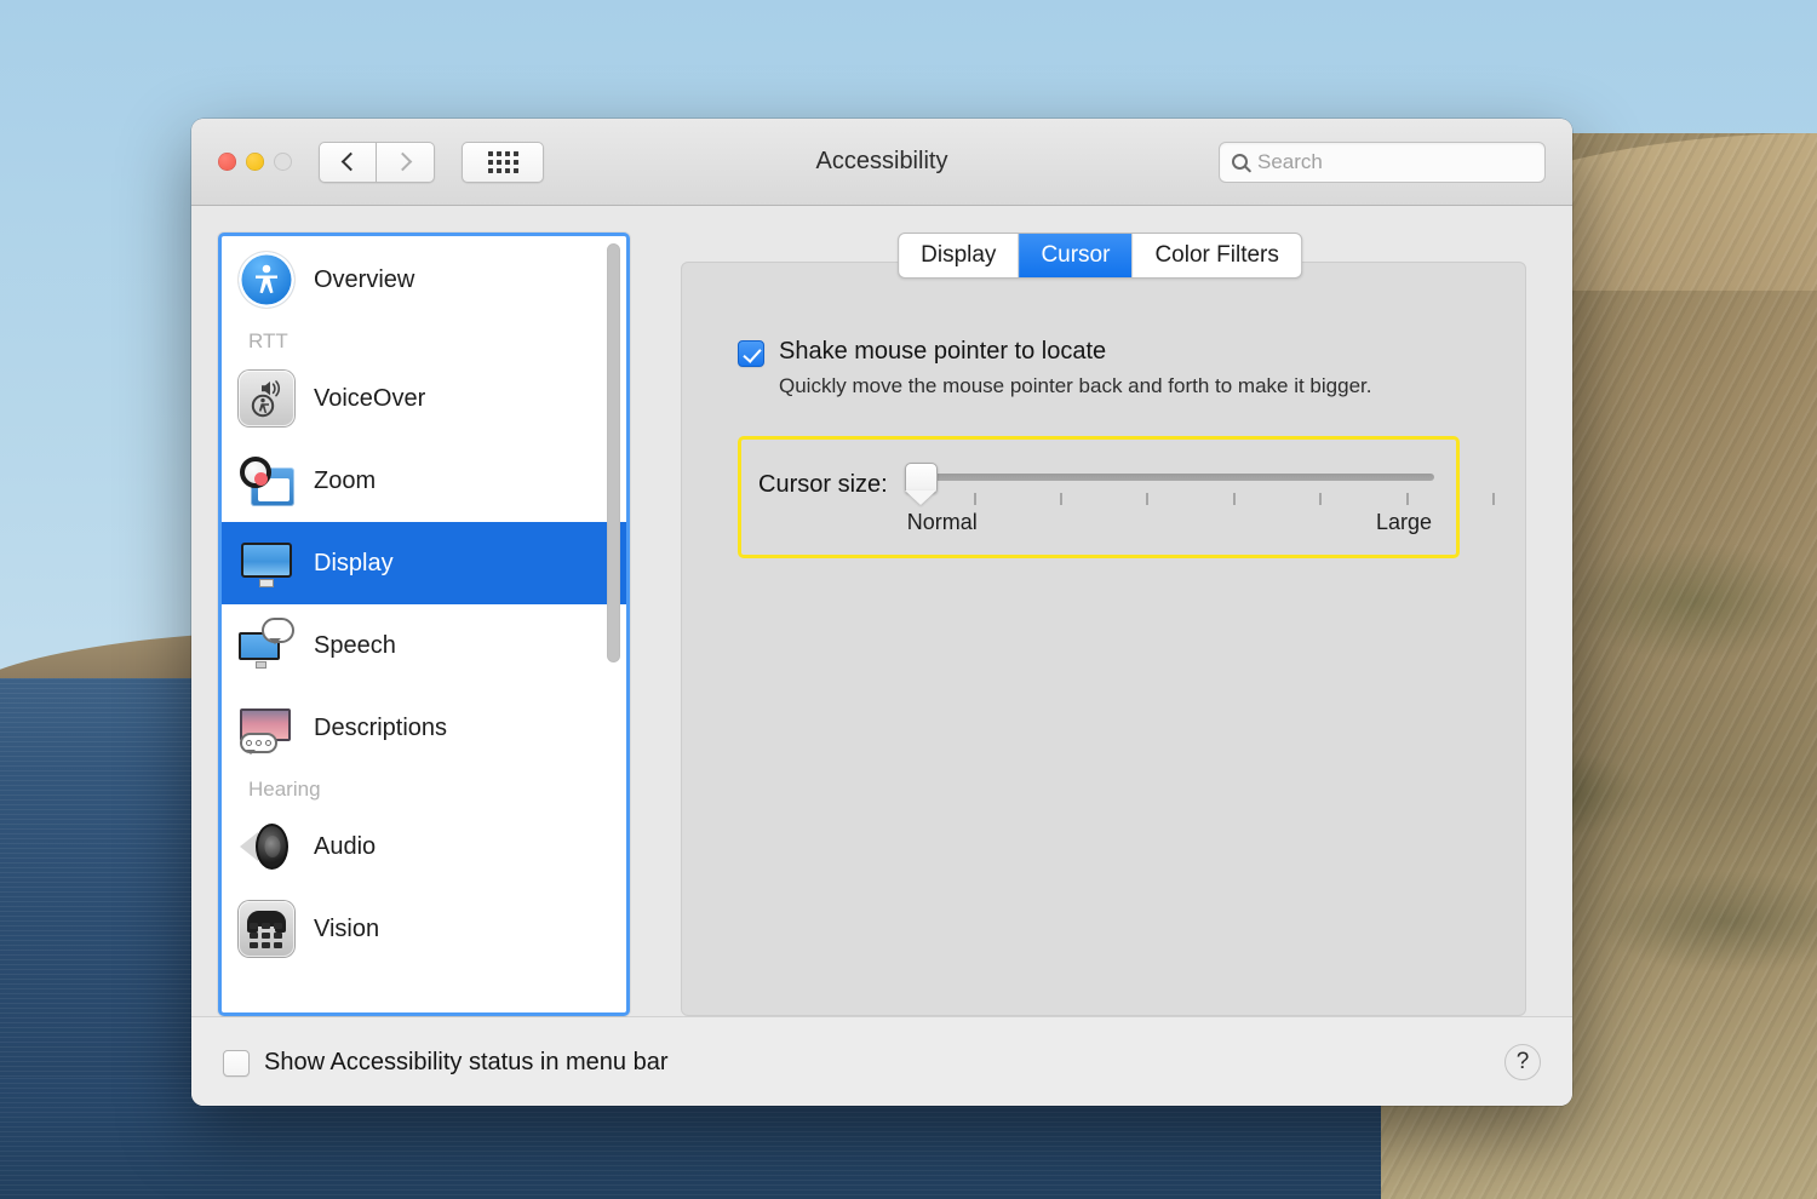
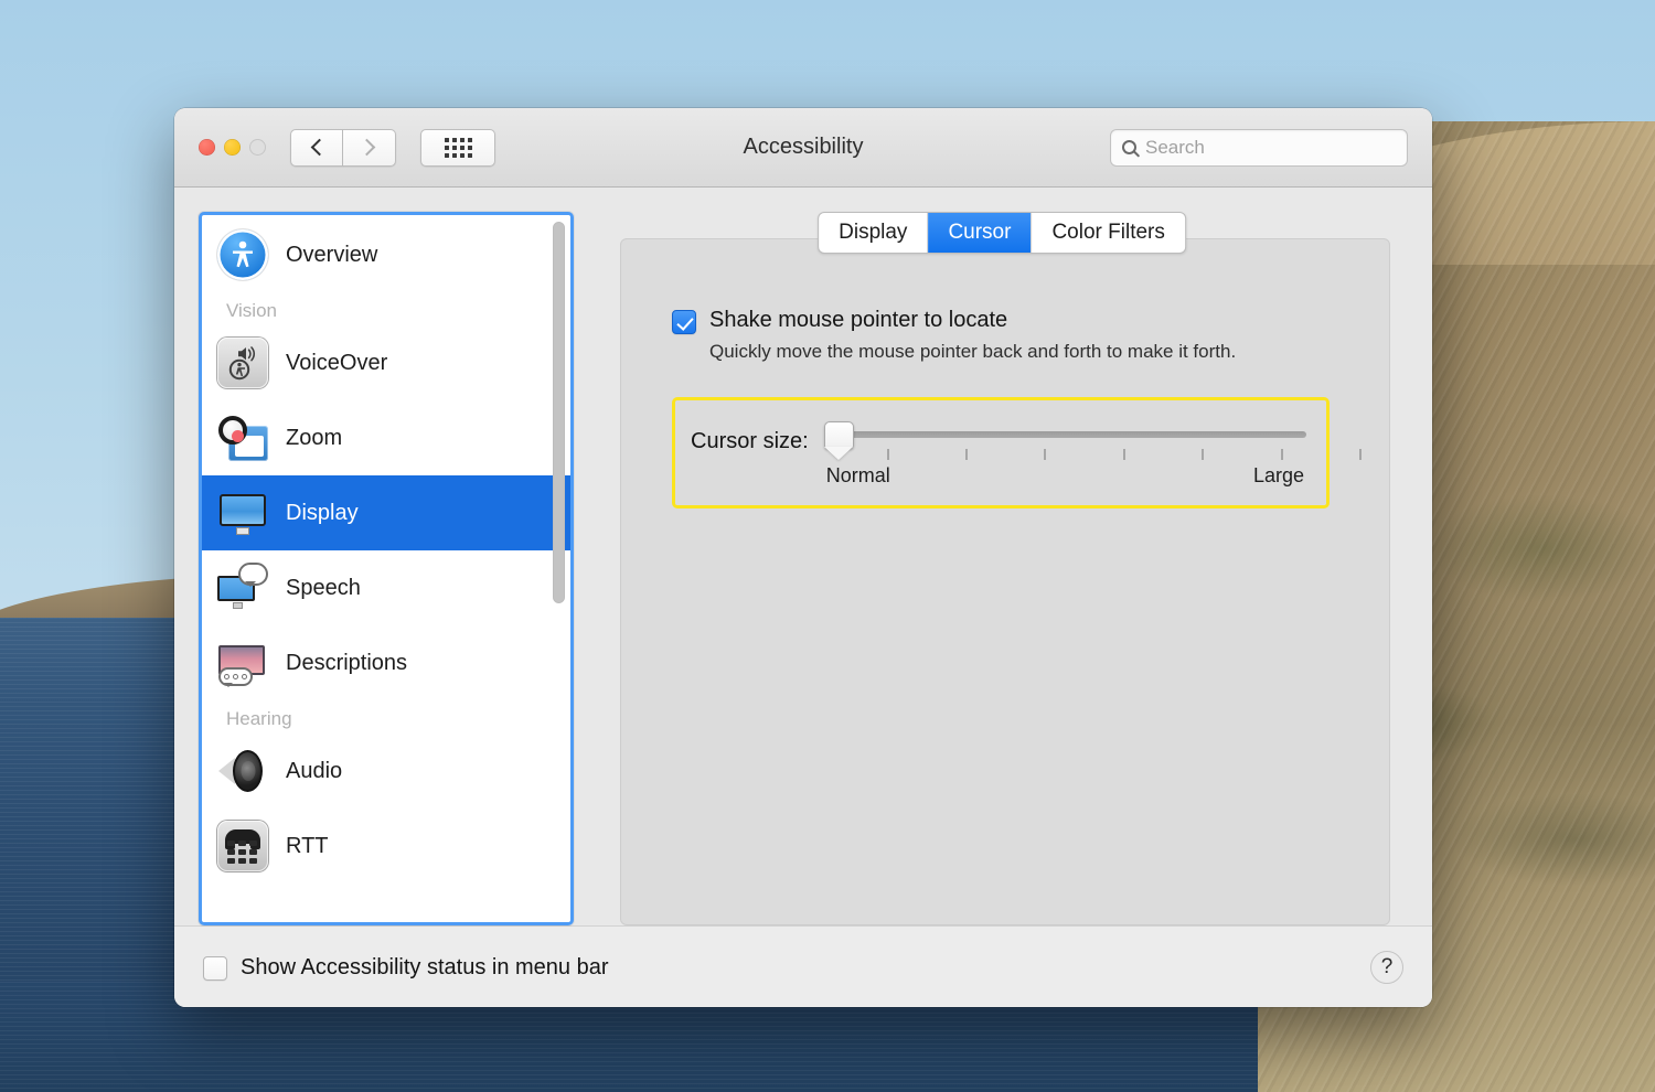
  Accessibility
  Search
  Overview
- RTT
+ Vision
  VoiceOver
  Zoom
  Display
  Speech
  Descriptions
  Hearing
  Audio
- Vision
+ RTT
  Display
  Cursor
  Color Filters
  Shake mouse pointer to locate
- Quickly move the mouse pointer back and forth to make it bigger.
+ Quickly move the mouse pointer back and forth to make it forth.
  Cursor size:
  Normal
  Large
  Show Accessibility status in menu bar
  ?
